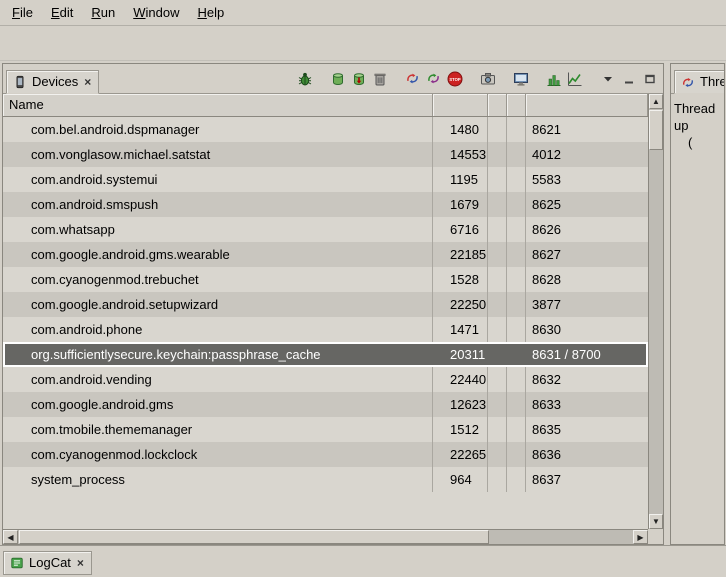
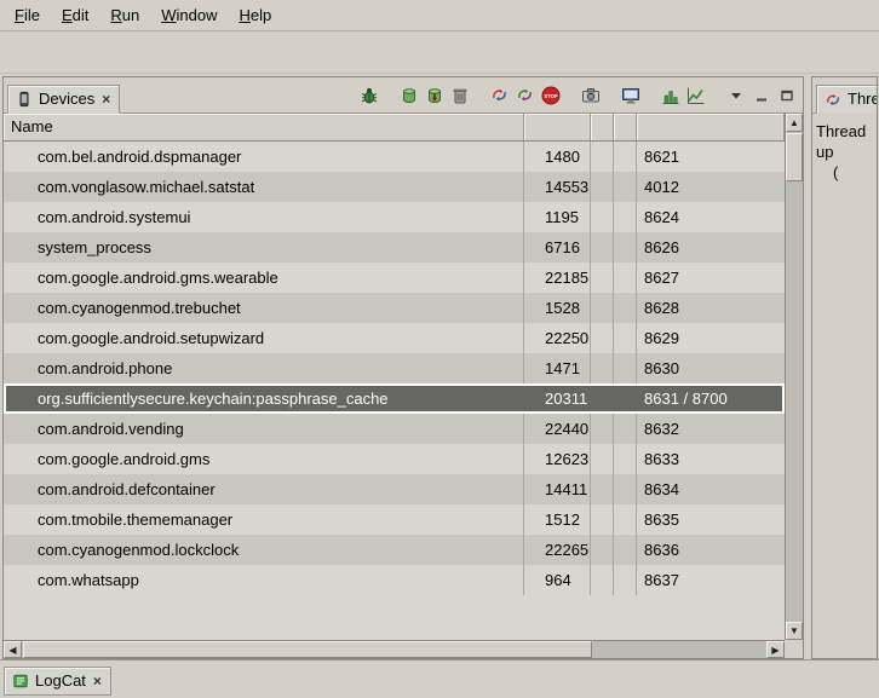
  File
  Edit
  Run
  Window
  Help
  Devices
  ×
  Name
  com.bel.android.dspmanager
  1480
  8621
  com.vonglasow.michael.satstat
  14553
  4012
  com.android.systemui
  1195
- 5583
+ 8624
- com.android.smspush
- 1679
- 8625
- com.whatsapp
+ system_process
  6716
  8626
  com.google.android.gms.wearable
  22185
  8627
  com.cyanogenmod.trebuchet
  1528
  8628
  com.google.android.setupwizard
  22250
- 3877
+ 8629
  com.android.phone
  1471
  8630
  org.sufficientlysecure.keychain:passphrase_cache
  20311
  8631 / 8700
  com.android.vending
  22440
  8632
  com.google.android.gms
  12623
  8633
+ com.android.defcontainer
+ 14411
+ 8634
  com.tmobile.thememanager
  1512
  8635
  com.cyanogenmod.lockclock
  22265
  8636
- system_process
+ com.whatsapp
  964
  8637
  ▲
  ▼
  ◀
  ▶
  Thread up
  (
  LogCat
  ×
